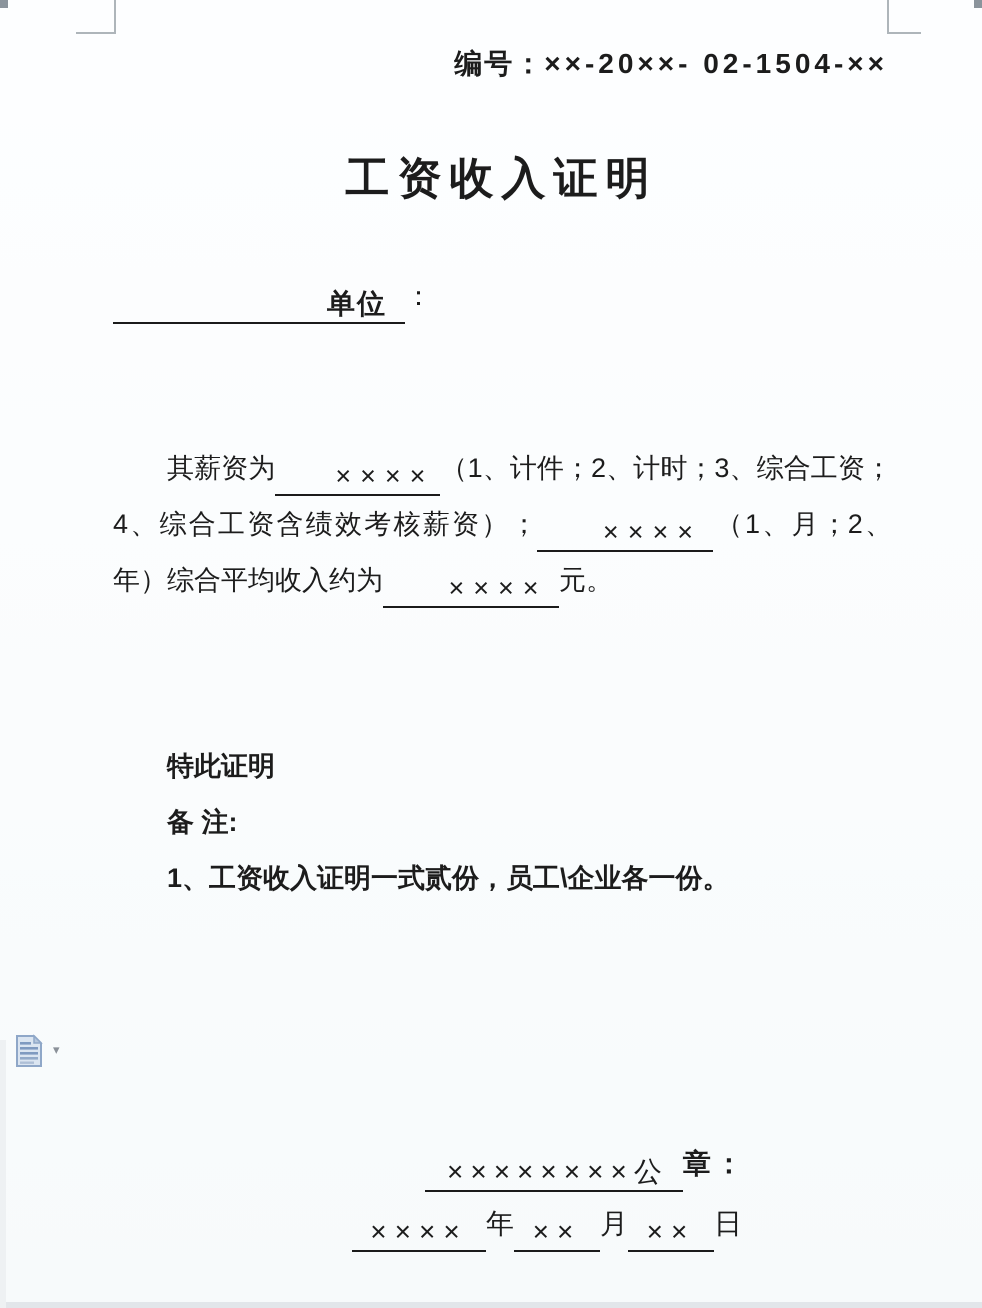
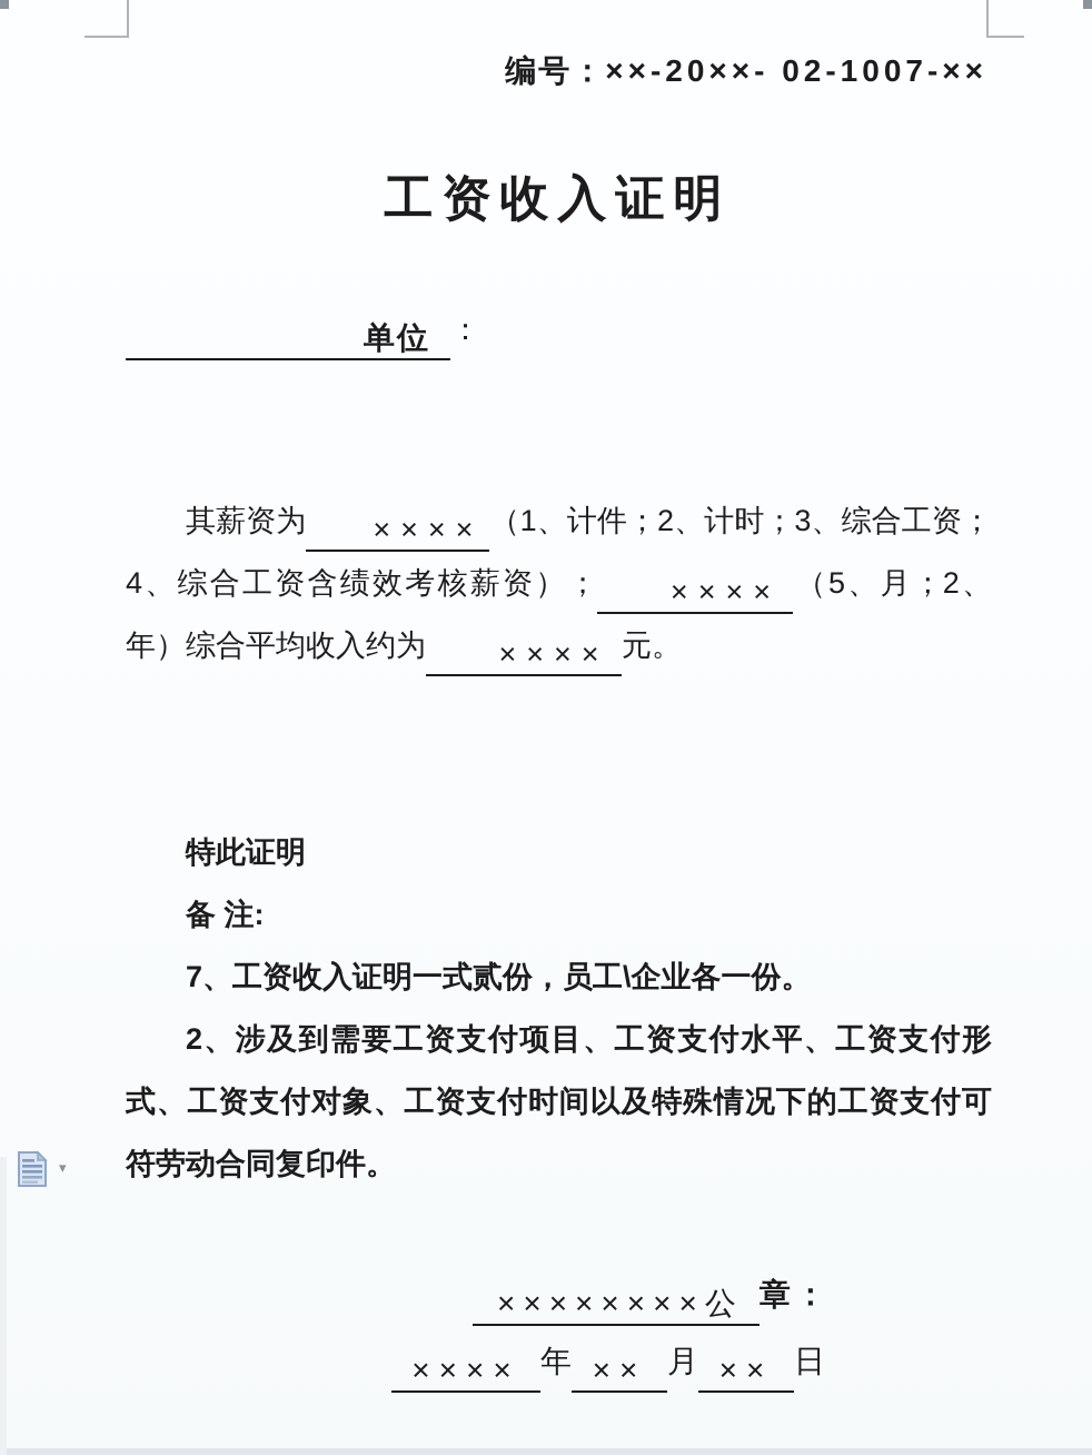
- 编号：××-20××- 02-1504-××
+ 编号：××-20××- 02-1007-××
  工资收入证明
  单位 ：
- 其薪资为 ×××× （1、计件；2、计时；3、综合工资；4、综合工资含绩效考核薪资）； ×××× （1、月；2、年）综合平均收入约为 ×××× 元。
+ 其薪资为 ×××× （1、计件；2、计时；3、综合工资；4、综合工资含绩效考核薪资）； ×××× （5、月；2、年）综合平均收入约为 ×××× 元。
  特此证明
  备 注:
- 1、工资收入证明一式贰份，员工\企业各一份。
+ 7、工资收入证明一式贰份，员工\企业各一份。
+ 2、涉及到需要工资支付项目、工资支付水平、工资支付形式、工资支付对象、工资支付时间以及特殊情况下的工资支付可符劳动合同复印件。
  ××××××××公 章：
  ×××× 年 ×× 月 ×× 日
  ▾
